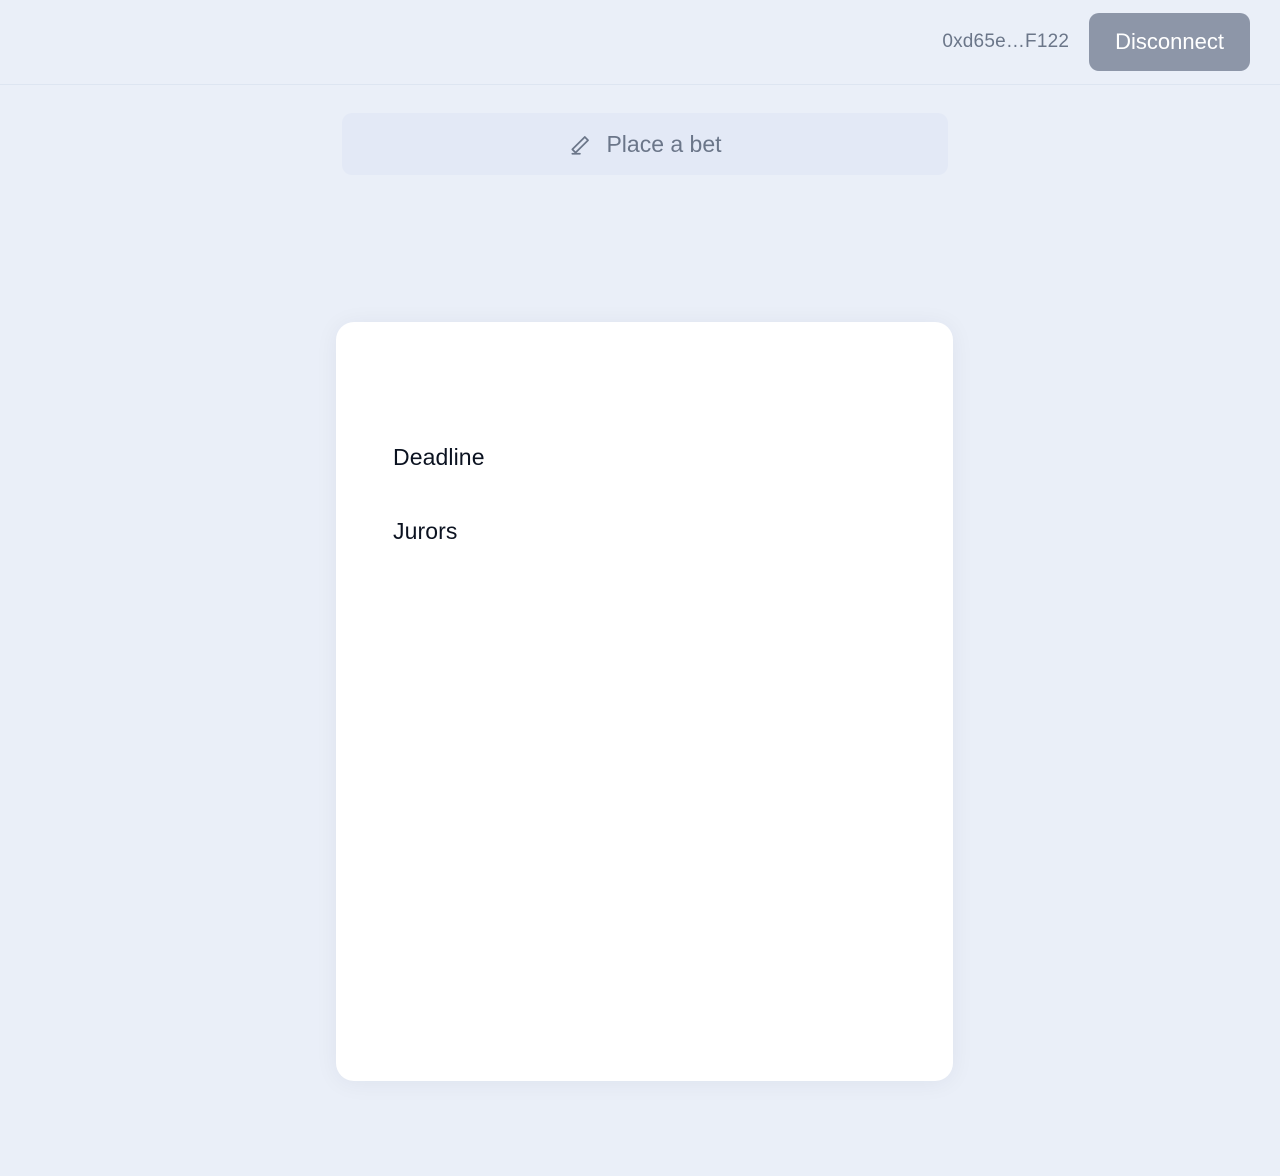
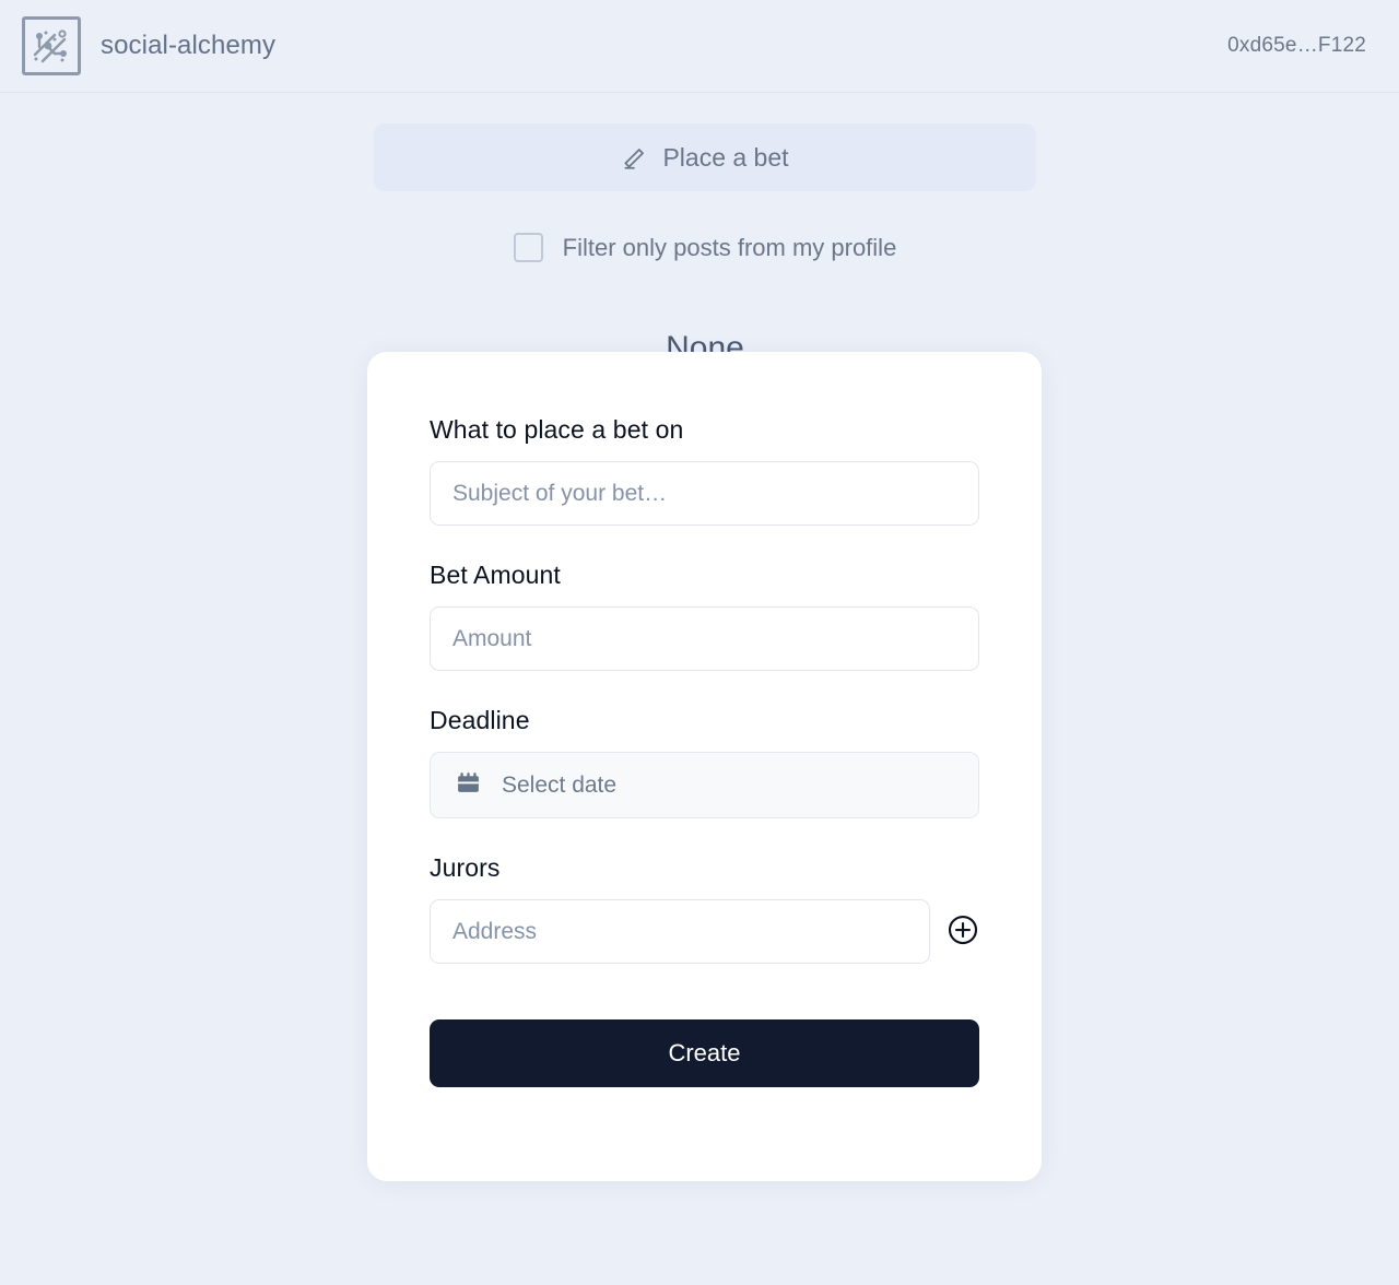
+ social-alchemy
  0xd65e…F122
- Disconnect
  Place a bet
+ Filter only posts from my profile
+ None
+ What to place a bet on
+ Subject of your bet…
+ Bet Amount
+ Amount
  Deadline
+ Select date
  Jurors
+ Address
+ Create
